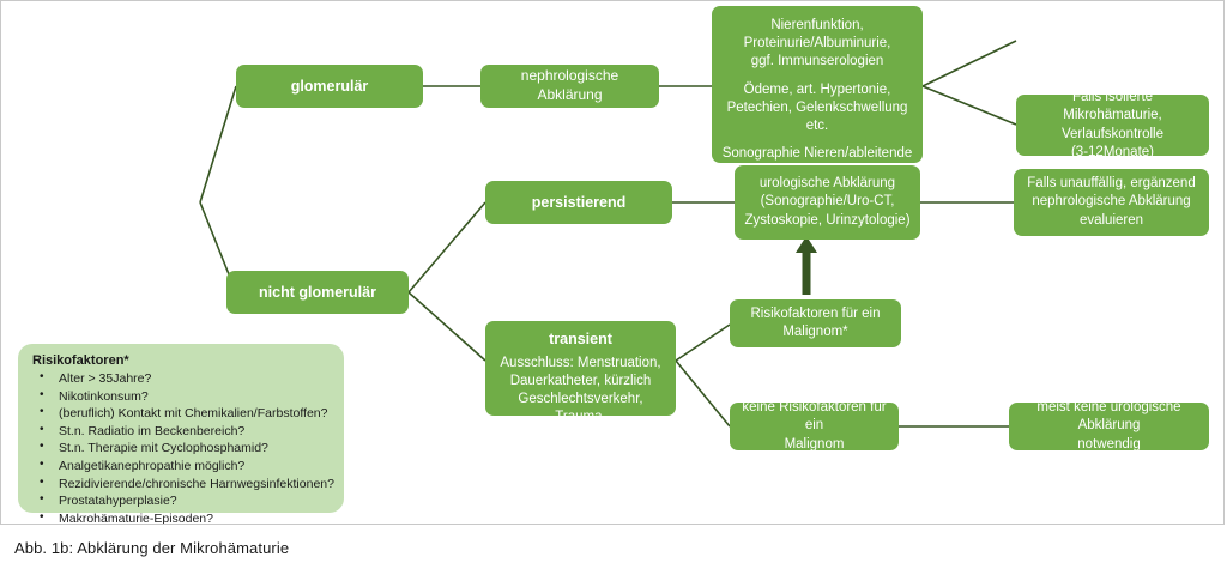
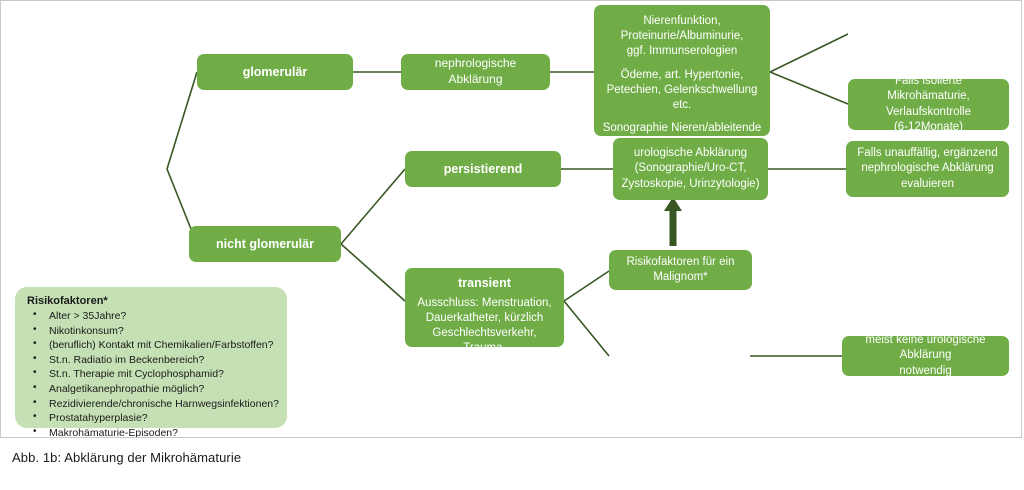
  glomerulär
  nicht glomerulär
  nephrologische Abklärung
  Nierenfunktion,
  Proteinurie/Albuminurie,
  ggf. Immunserologien
  Ödeme, art. Hypertonie,
  Petechien, Gelenkschwellung etc.
  Sonographie Nieren/ableitende
  Falls isolierte Mikrohämaturie,
  Verlaufskontrolle
- (3-12Monate)
+ (6-12Monate)
  persistierend
  urologische Abklärung
  (Sonographie/Uro-CT,
  Zystoskopie, Urinzytologie)
  Falls unauffällig, ergänzend
  nephrologische Abklärung
  evaluieren
  transient
  Ausschluss: Menstruation,
  Dauerkatheter, kürzlich
  Geschlechtsverkehr, Trauma,
  Risikofaktoren für ein
  Malignom*
- keine Risikofaktoren für ein
- Malignom
  meist keine urologische Abklärung
  notwendig
  Risikofaktoren*
  Alter > 35Jahre?
  Nikotinkonsum?
  (beruflich) Kontakt mit Chemikalien/Farbstoffen?
  St.n. Radiatio im Beckenbereich?
  St.n. Therapie mit Cyclophosphamid?
  Analgetikanephropathie möglich?
  Rezidivierende/chronische Harnwegsinfektionen?
  Prostatahyperplasie?
  Makrohämaturie-Episoden?
  Abb. 1b: Abklärung der Mikrohämaturie
